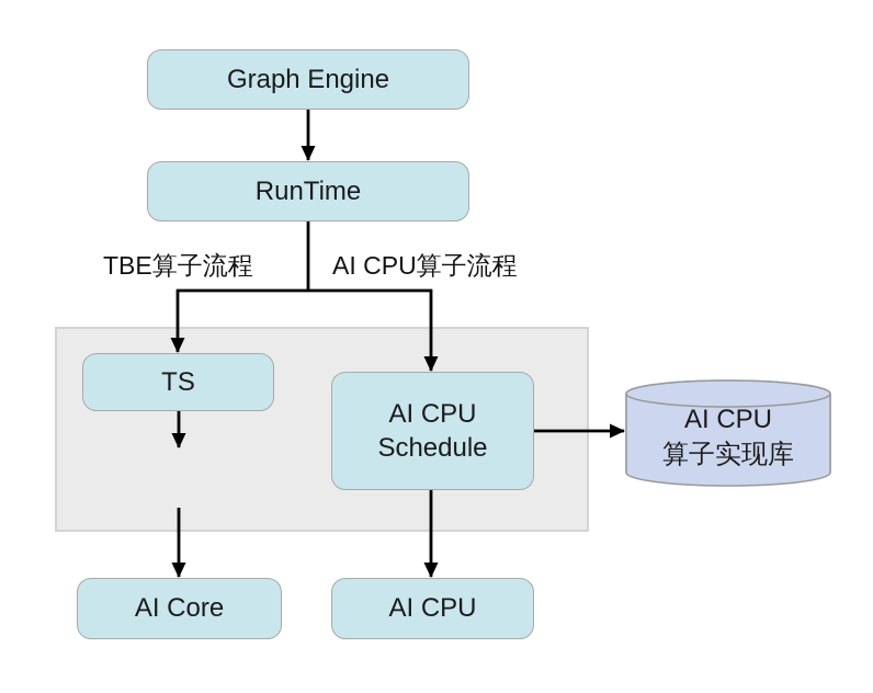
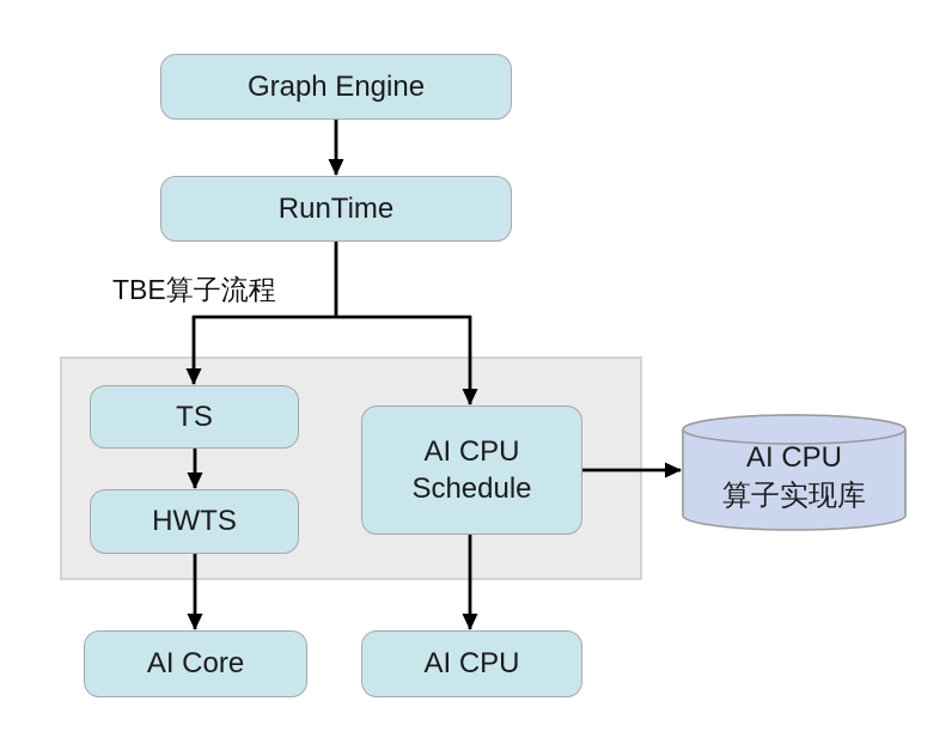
  Graph Engine
  RunTime
  TBE算子流程
- AI CPU算子流程
  TS
+ HWTS
  AI CPU
  Schedule
  AI CPU
  算子实现库
  AI Core
  AI CPU
